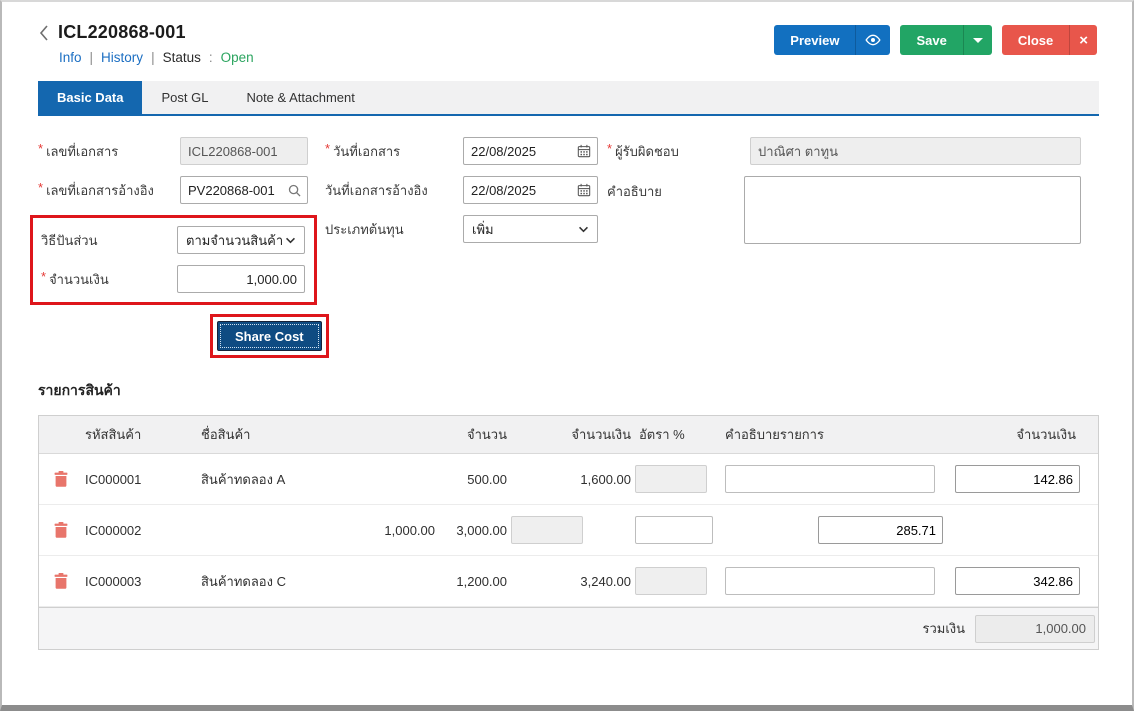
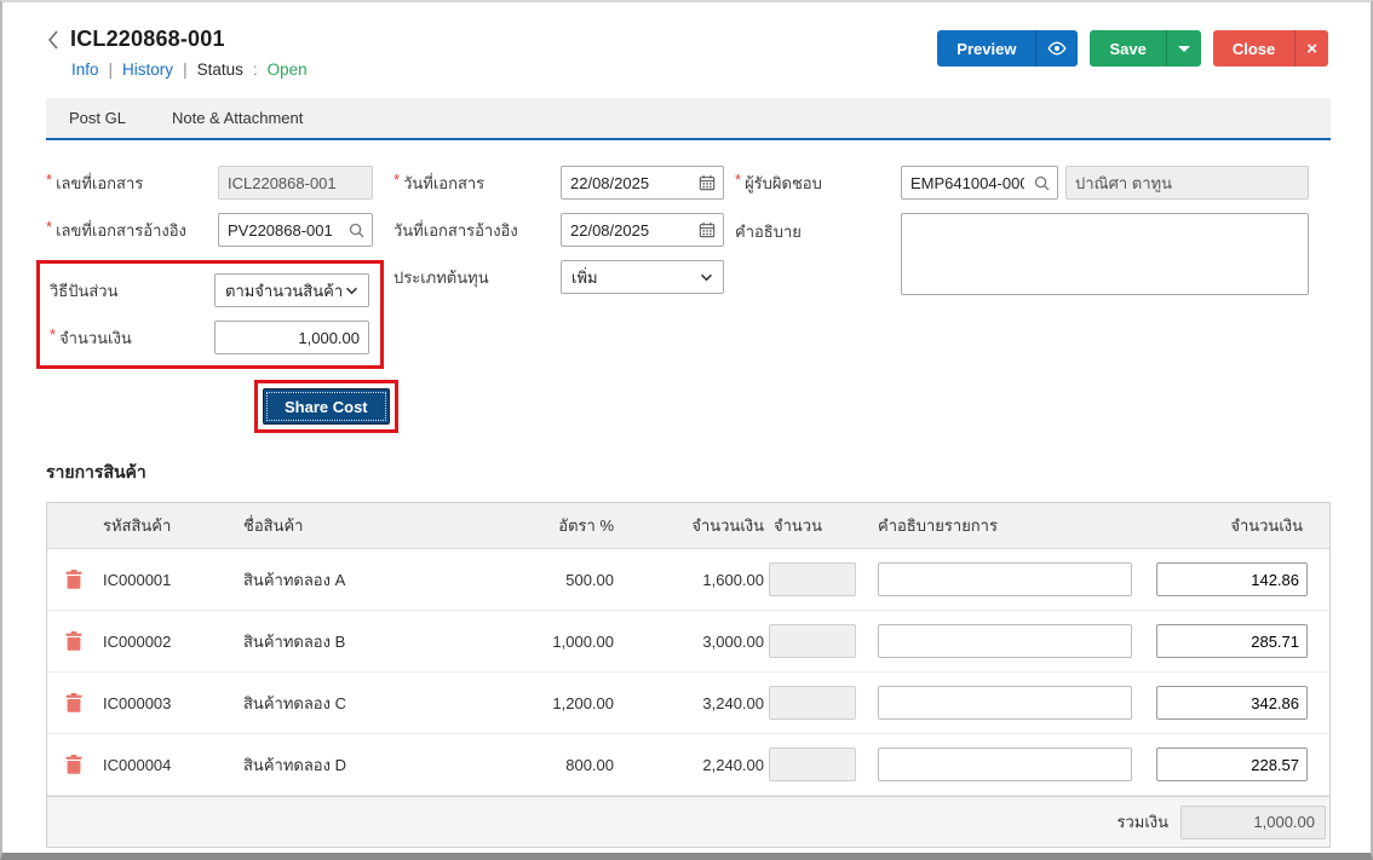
  ICL220868-001
  Info
  |
  History
  |
  Status
  :
  Open
  Preview
  Save
  Close
  ×
- Basic Data
  Post GL
  Note & Attachment
  *
  เลขที่เอกสาร
  ICL220868-001
  *
  เลขที่เอกสารอ้างอิง
  PV220868-001
  วิธีปันส่วน
  ตามจำนวนสินค้า
  *
  จำนวนเงิน
  1,000.00
  *
  วันที่เอกสาร
  22/08/2025
  วันที่เอกสารอ้างอิง
  22/08/2025
  ประเภทต้นทุน
  เพิ่ม
  *
  ผู้รับผิดชอบ
+ EMP641004-000
  ปาณิศา ตาทูน
  คำอธิบาย
  Share Cost
  รายการสินค้า
  รหัสสินค้า
  ชื่อสินค้า
- จำนวน
+ อัตรา %
  จำนวนเงิน
- อัตรา %
+ จำนวน
  คำอธิบายรายการ
  จำนวนเงิน
  IC000001
  สินค้าทดลอง A
  500.00
  1,600.00
  142.86
  IC000002
+ สินค้าทดลอง B
  1,000.00
  3,000.00
  285.71
  IC000003
  สินค้าทดลอง C
  1,200.00
  3,240.00
  342.86
+ IC000004
+ สินค้าทดลอง D
+ 800.00
+ 2,240.00
+ 228.57
  รวมเงิน
  1,000.00
